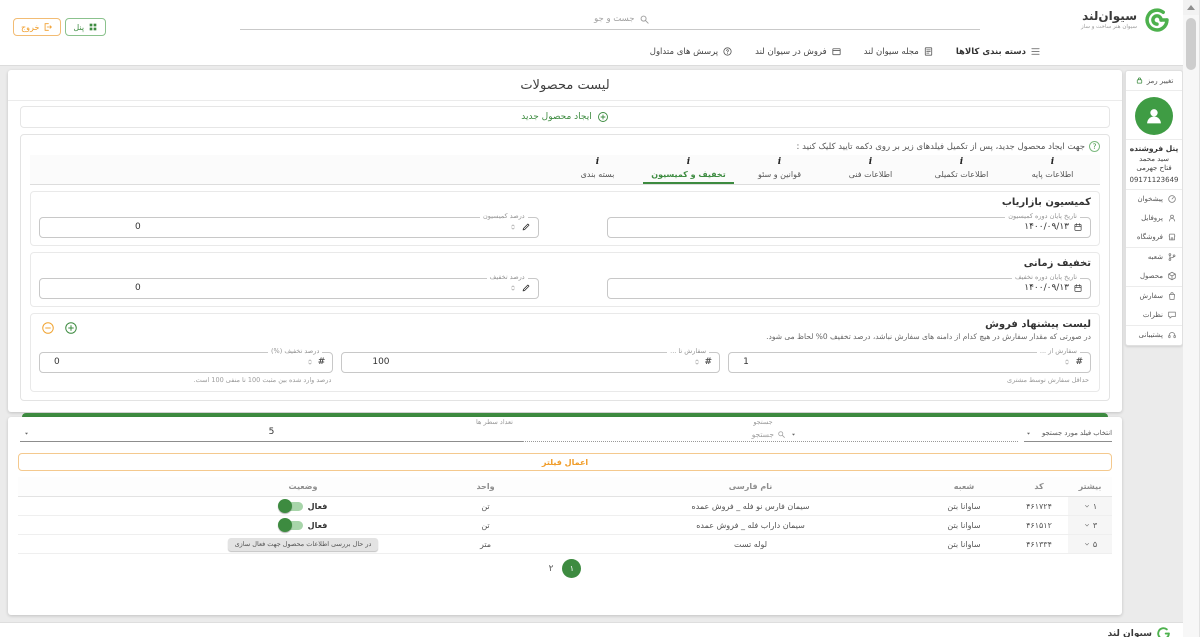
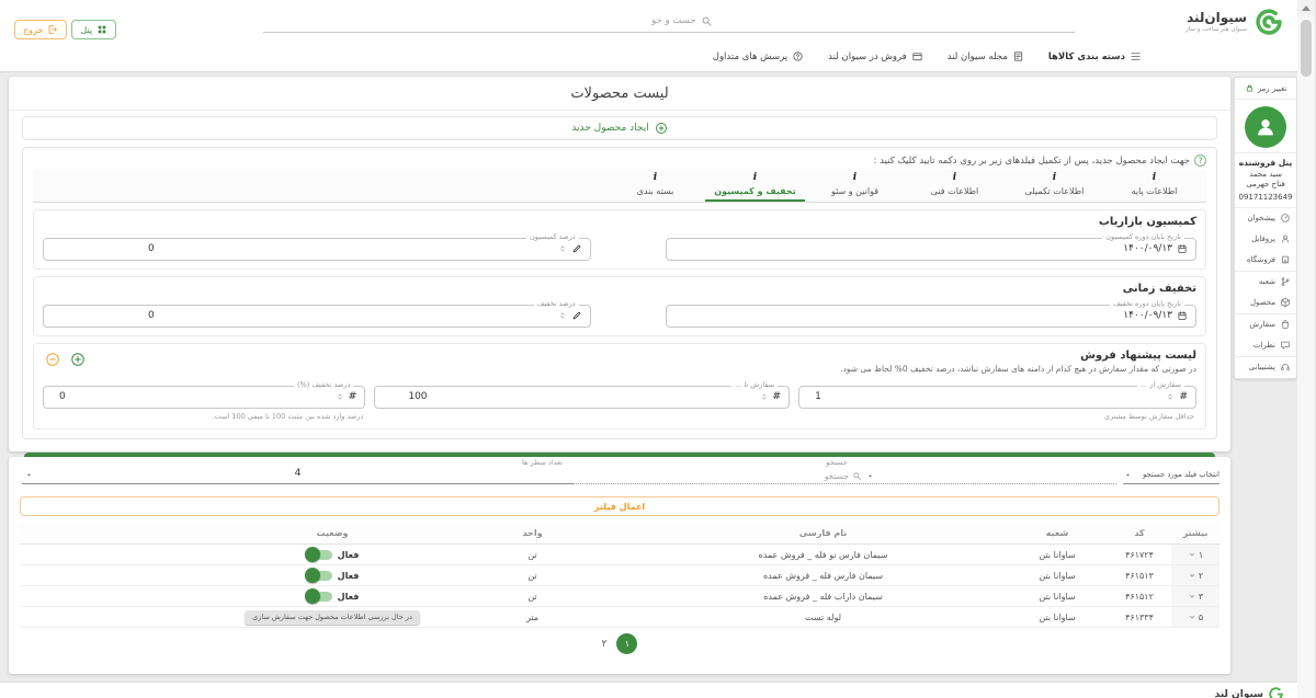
  سیوان‌لند
  پنل
  خروج
  دسته بندی کالاها
  مجله سیوان لند
  فروش در سیوان لند
  پرسش های متداول
  تغییر رمز
  پنل فروشنده
  سید محمد
  فتاح جهرمی
  09171123649
  پیشخوان
  پروفایل
  فروشگاه
  محصول
  سفارش
  نظرات
  پشتیبانی
  لیست محصولات
  ایجاد محصول جدید
  ?
  جهت ایجاد محصول جدید، پس از تکمیل فیلدهای زیر بر روی دکمه تایید کلیک کنید :
  i
  اطلاعات پایه
  i
  اطلاعات تکمیلی
  i
  اطلاعات فنی
  i
  قوانین و سئو
  i
  تخفیف و کمیسیون
  i
  بسته بندی
  کمیسیون بازاریاب
  تاریخ پایان دوره کمیسیون
  ۱۴۰۰/۰۹/۱۳
  درصد کمیسیون
  0
  تخفیف زمانی
  تاریخ پایان دوره تخفیف
  ۱۴۰۰/۰۹/۱۳
  درصد تخفیف
  0
  لیست پیشنهاد فروش
  در صورتی که مقدار سفارش در هیچ کدام از دامنه های سفارش نباشد، درصد تخفیف 0% لحاظ می شود.
  سفارش از ...
  #
  1
  حداقل سفارش توسط مشتری
  سفارش تا ...
  #
  100
  درصد تخفیف (%)
  #
  0
  درصد وارد شده بین مثبت 100 تا منفی 100 است.
  انتخاب فیلد مورد جستجو
  جستجو
  تعداد سطر ها
- 5
+ 4
  اعمال فیلتر
  بیشتر	کد	شعبه	نام فارسی	واحد	وضعیت
  ۱	۴۶۱۷۲۴	ساوانا بتن	سیمان فارس نو فله _ فروش عمده	تن	فعال
+ ۲	۴۶۱۵۱۳	ساوانا بتن	سیمان فارس فله _ فروش عمده	تن	فعال
  ۳	۴۶۱۵۱۲	ساوانا بتن	سیمان داراب فله _ فروش عمده	تن	فعال
- ۵	۴۶۱۳۳۴	ساوانا بتن	لوله تست	متر	در حال بررسی اطلاعات محصول جهت فعال سازی
+ ۵	۴۶۱۳۳۴	ساوانا بتن	لوله تست	متر	در حال بررسی اطلاعات محصول جهت سفارش سازی
  ۱
  ۲
  سیوان لند
